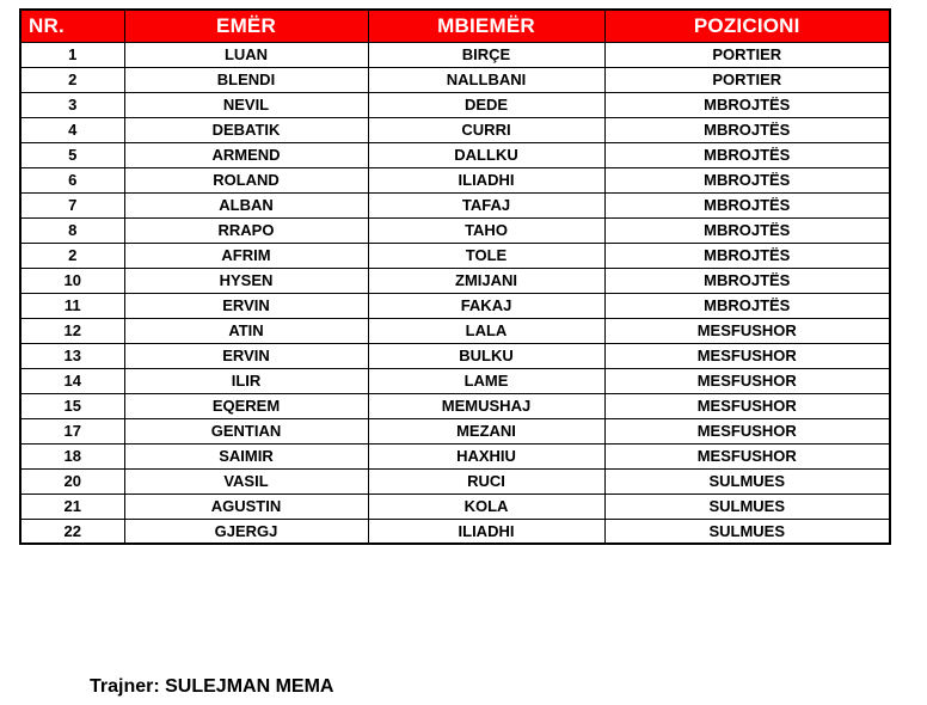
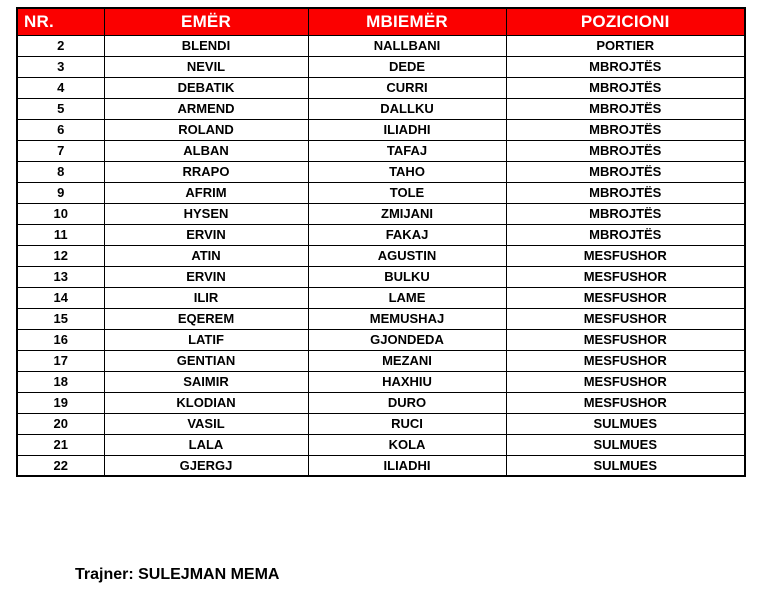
  NR.	EMËR	MBIEMËR	POZICIONI
- 1	LUAN	BIRÇE	PORTIER
  2	BLENDI	NALLBANI	PORTIER
  3	NEVIL	DEDE	MBROJTËS
  4	DEBATIK	CURRI	MBROJTËS
  5	ARMEND	DALLKU	MBROJTËS
  6	ROLAND	ILIADHI	MBROJTËS
  7	ALBAN	TAFAJ	MBROJTËS
  8	RRAPO	TAHO	MBROJTËS
- 2	AFRIM	TOLE	MBROJTËS
+ 9	AFRIM	TOLE	MBROJTËS
  10	HYSEN	ZMIJANI	MBROJTËS
  11	ERVIN	FAKAJ	MBROJTËS
- 12	ATIN	LALA	MESFUSHOR
+ 12	ATIN	AGUSTIN	MESFUSHOR
  13	ERVIN	BULKU	MESFUSHOR
  14	ILIR	LAME	MESFUSHOR
  15	EQEREM	MEMUSHAJ	MESFUSHOR
+ 16	LATIF	GJONDEDA	MESFUSHOR
  17	GENTIAN	MEZANI	MESFUSHOR
  18	SAIMIR	HAXHIU	MESFUSHOR
+ 19	KLODIAN	DURO	MESFUSHOR
  20	VASIL	RUCI	SULMUES
- 21	AGUSTIN	KOLA	SULMUES
+ 21	LALA	KOLA	SULMUES
  22	GJERGJ	ILIADHI	SULMUES
  Trajner: SULEJMAN MEMA
